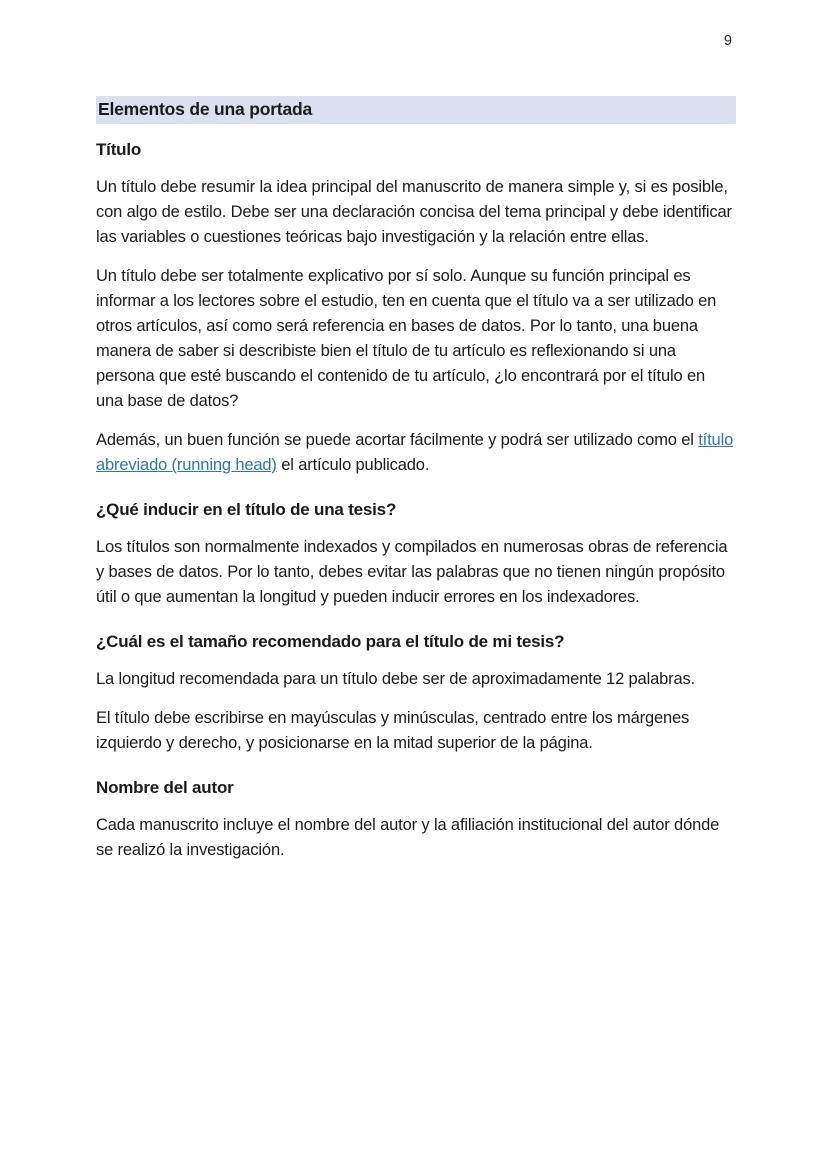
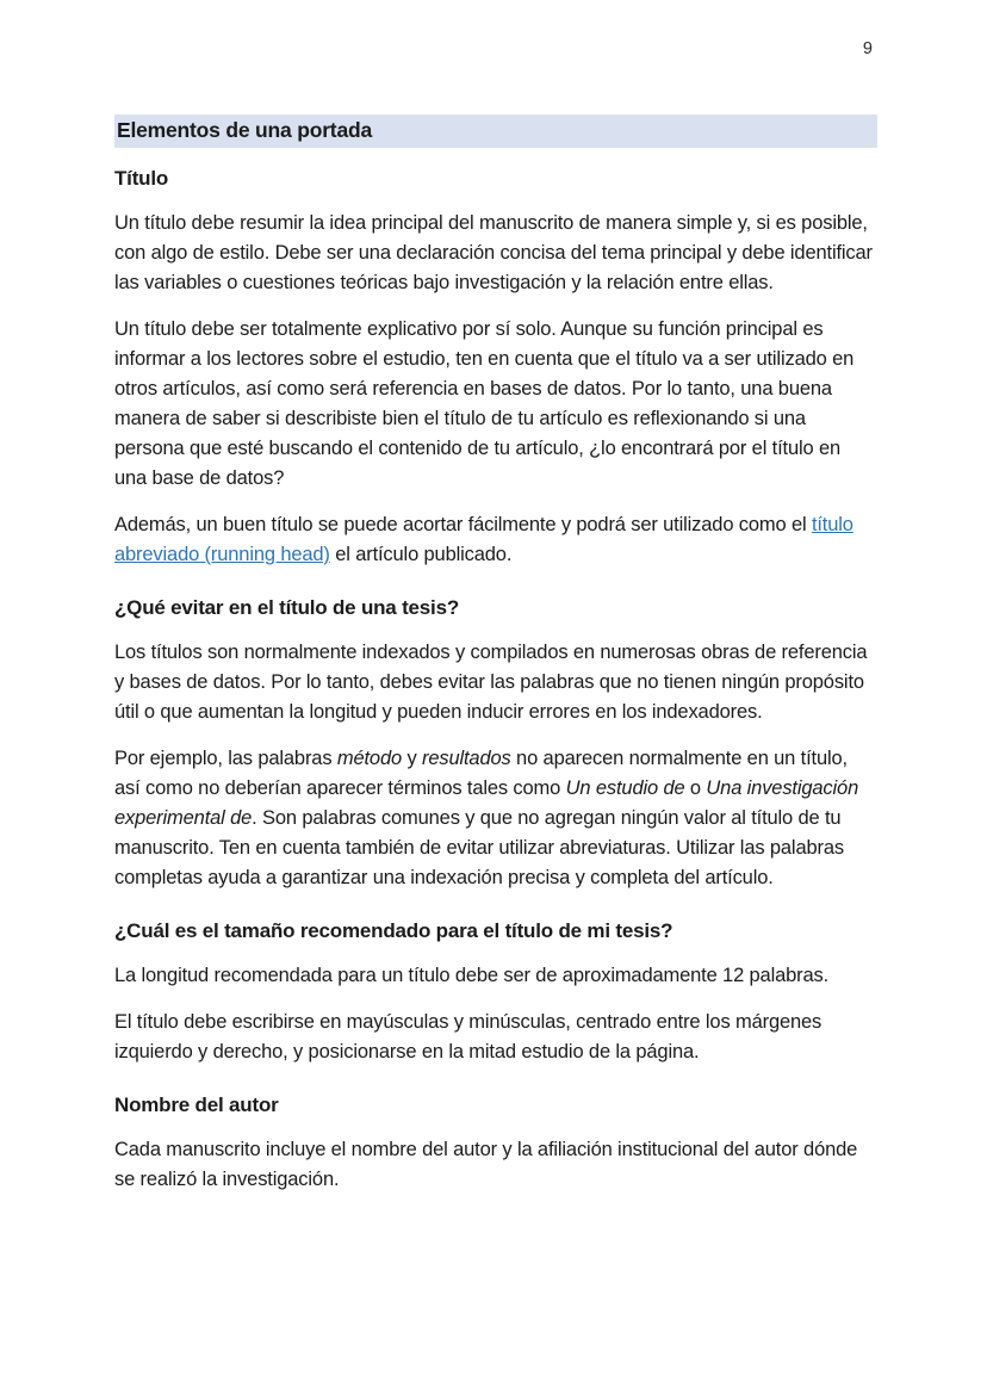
  9
  Elementos de una portada
  Título
  Un título debe resumir la idea principal del manuscrito de manera simple y, si es posible, con algo de estilo. Debe ser una declaración concisa del tema principal y debe identificar las variables o cuestiones teóricas bajo investigación y la relación entre ellas.
  Un título debe ser totalmente explicativo por sí solo. Aunque su función principal es informar a los lectores sobre el estudio, ten en cuenta que el título va a ser utilizado en otros artículos, así como será referencia en bases de datos. Por lo tanto, una buena manera de saber si describiste bien el título de tu artículo es reflexionando si una persona que esté buscando el contenido de tu artículo, ¿lo encontrará por el título en una base de datos?
- Además, un buen función se puede acortar fácilmente y podrá ser utilizado como el título abreviado (running head) el artículo publicado.
+ Además, un buen título se puede acortar fácilmente y podrá ser utilizado como el título abreviado (running head) el artículo publicado.
- ¿Qué inducir en el título de una tesis?
+ ¿Qué evitar en el título de una tesis?
  Los títulos son normalmente indexados y compilados en numerosas obras de referencia y bases de datos. Por lo tanto, debes evitar las palabras que no tienen ningún propósito útil o que aumentan la longitud y pueden inducir errores en los indexadores.
+ Por ejemplo, las palabras método y resultados no aparecen normalmente en un título, así como no deberían aparecer términos tales como Un estudio de o Una investigación experimental de. Son palabras comunes y que no agregan ningún valor al título de tu manuscrito. Ten en cuenta también de evitar utilizar abreviaturas. Utilizar las palabras completas ayuda a garantizar una indexación precisa y completa del artículo.
  ¿Cuál es el tamaño recomendado para el título de mi tesis?
  La longitud recomendada para un título debe ser de aproximadamente 12 palabras.
- El título debe escribirse en mayúsculas y minúsculas, centrado entre los márgenes izquierdo y derecho, y posicionarse en la mitad superior de la página.
+ El título debe escribirse en mayúsculas y minúsculas, centrado entre los márgenes izquierdo y derecho, y posicionarse en la mitad estudio de la página.
  Nombre del autor
  Cada manuscrito incluye el nombre del autor y la afiliación institucional del autor dónde se realizó la investigación.
